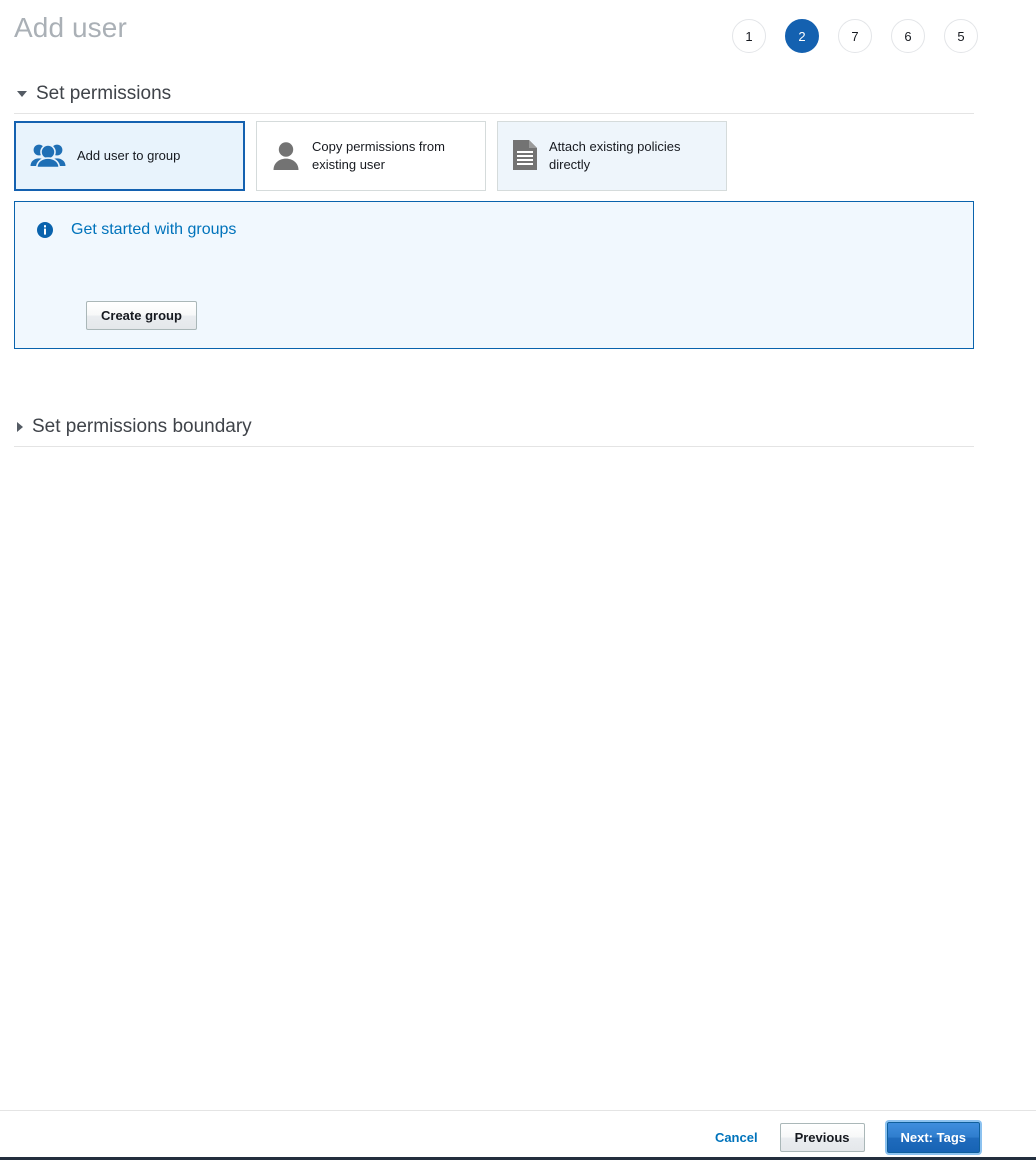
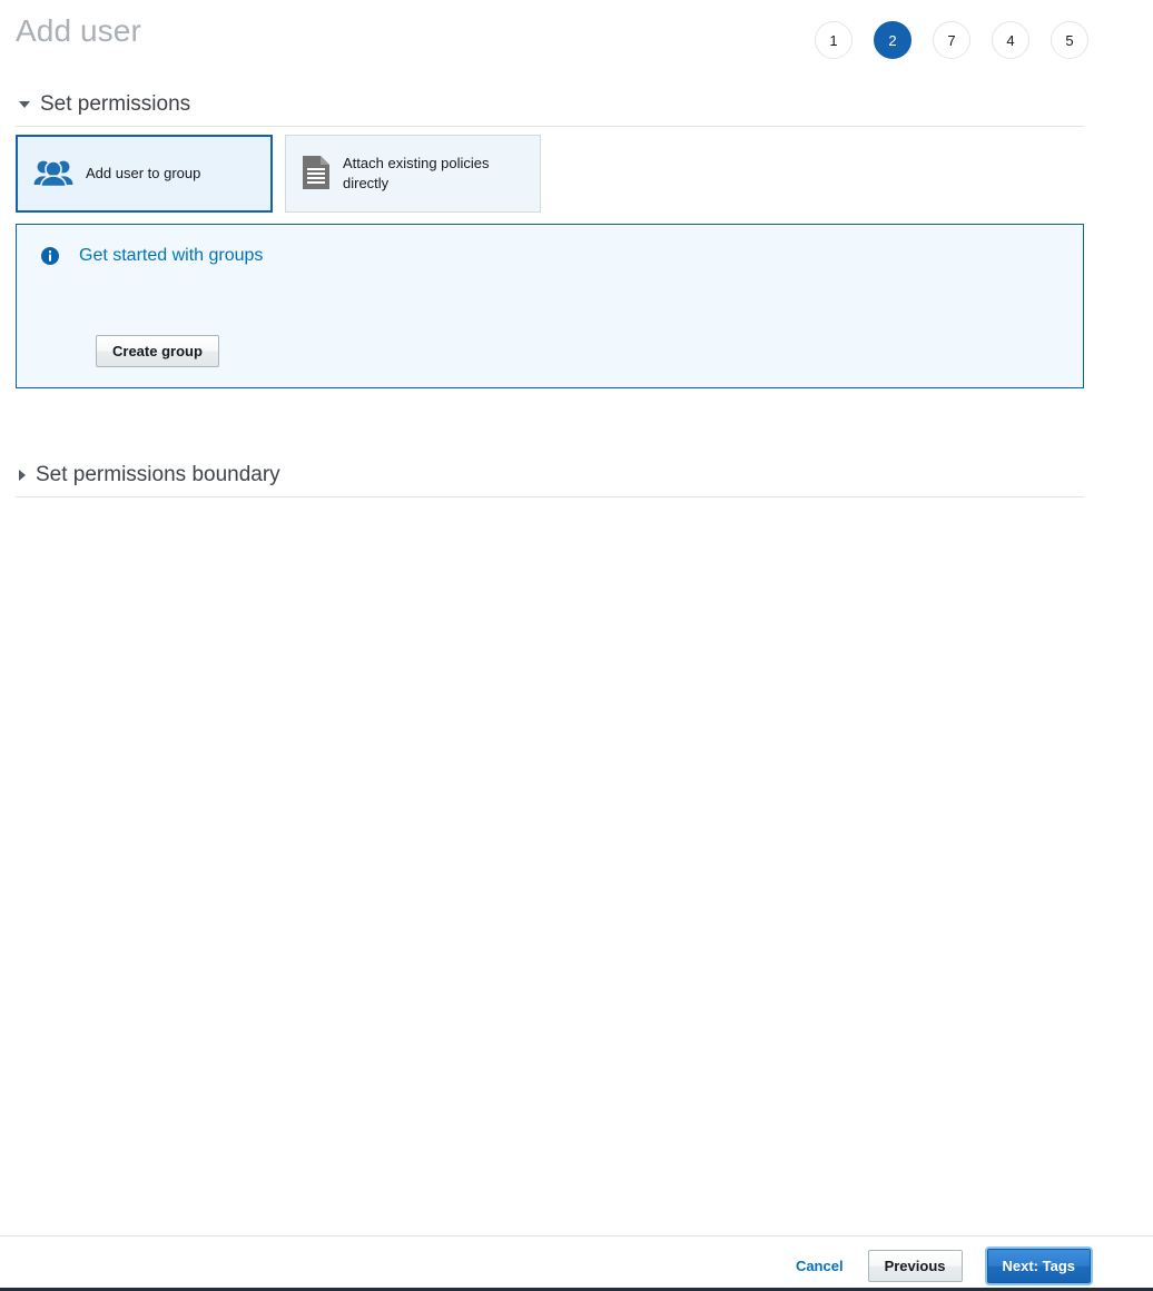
  Add user
  1
  2
  7
- 6
+ 4
  5
  Set permissions
  Add user to group
- Copy permissions from existing user
  Attach existing policies directly
  Get started with groups
  Create group
  Set permissions boundary
  Cancel
  Previous
  Next: Tags
